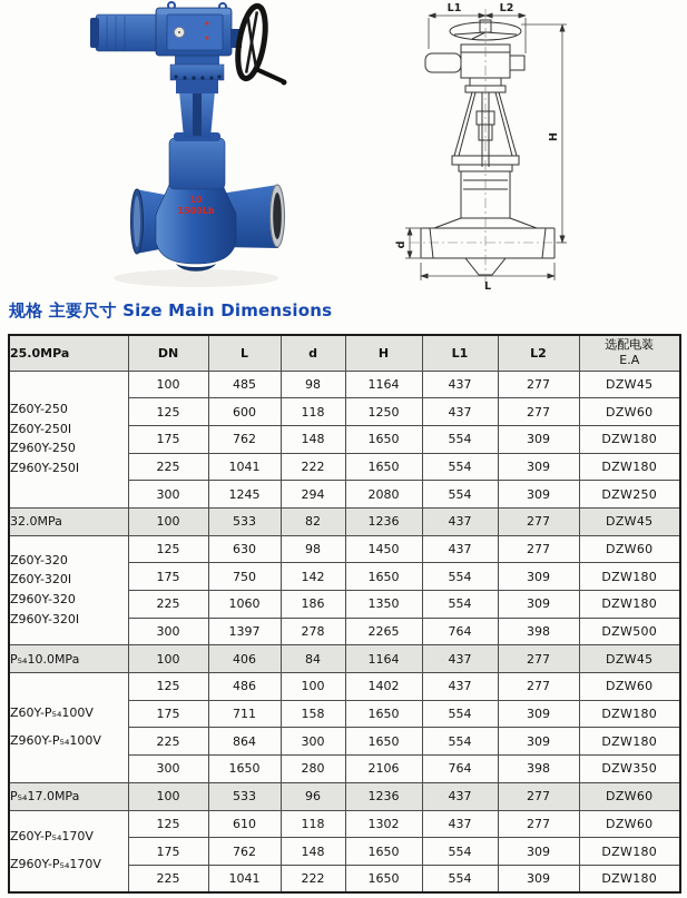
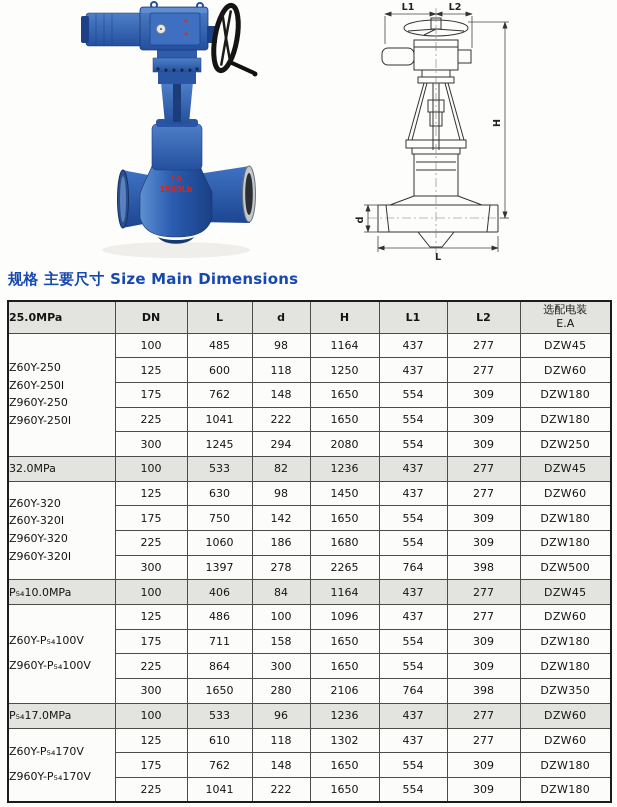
  10
  1500Lb
  L1
  L2
  L
  规格 主要尺寸 Size Main Dimensions
  25.0MPa	DN	L	d	H	L1	L2	选配电装E.A
  Z60Y-250Z60Y-250IZ960Y-250Z960Y-250I	100	485	98	1164	437	277	DZW45
  125	600	118	1250	437	277	DZW60
  175	762	148	1650	554	309	DZW180
  225	1041	222	1650	554	309	DZW180
  300	1245	294	2080	554	309	DZW250
  32.0MPa	100	533	82	1236	437	277	DZW45
  Z60Y-320Z60Y-320IZ960Y-320Z960Y-320I	125	630	98	1450	437	277	DZW60
  175	750	142	1650	554	309	DZW180
- 225	1060	186	1350	554	309	DZW180
+ 225	1060	186	1680	554	309	DZW180
  300	1397	278	2265	764	398	DZW500
  P₅₄10.0MPa	100	406	84	1164	437	277	DZW45
- Z60Y-P₅₄100VZ960Y-P₅₄100V	125	486	100	1402	437	277	DZW60
+ Z60Y-P₅₄100VZ960Y-P₅₄100V	125	486	100	1096	437	277	DZW60
  175	711	158	1650	554	309	DZW180
  225	864	300	1650	554	309	DZW180
  300	1650	280	2106	764	398	DZW350
  P₅₄17.0MPa	100	533	96	1236	437	277	DZW60
  Z60Y-P₅₄170VZ960Y-P₅₄170V	125	610	118	1302	437	277	DZW60
  175	762	148	1650	554	309	DZW180
  225	1041	222	1650	554	309	DZW180
